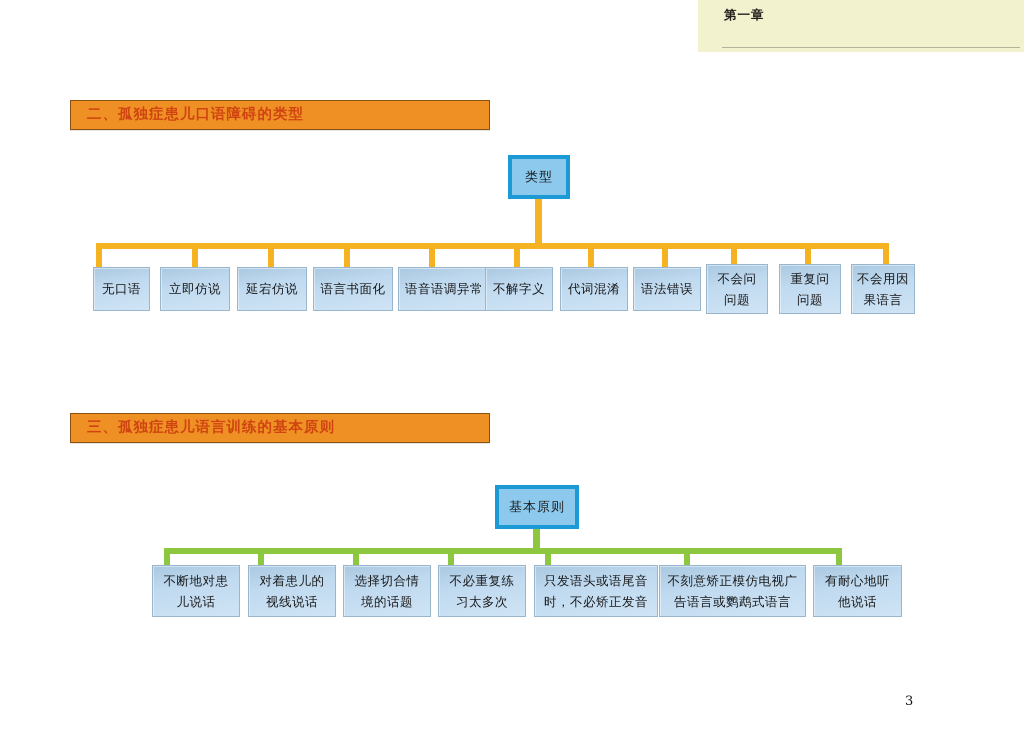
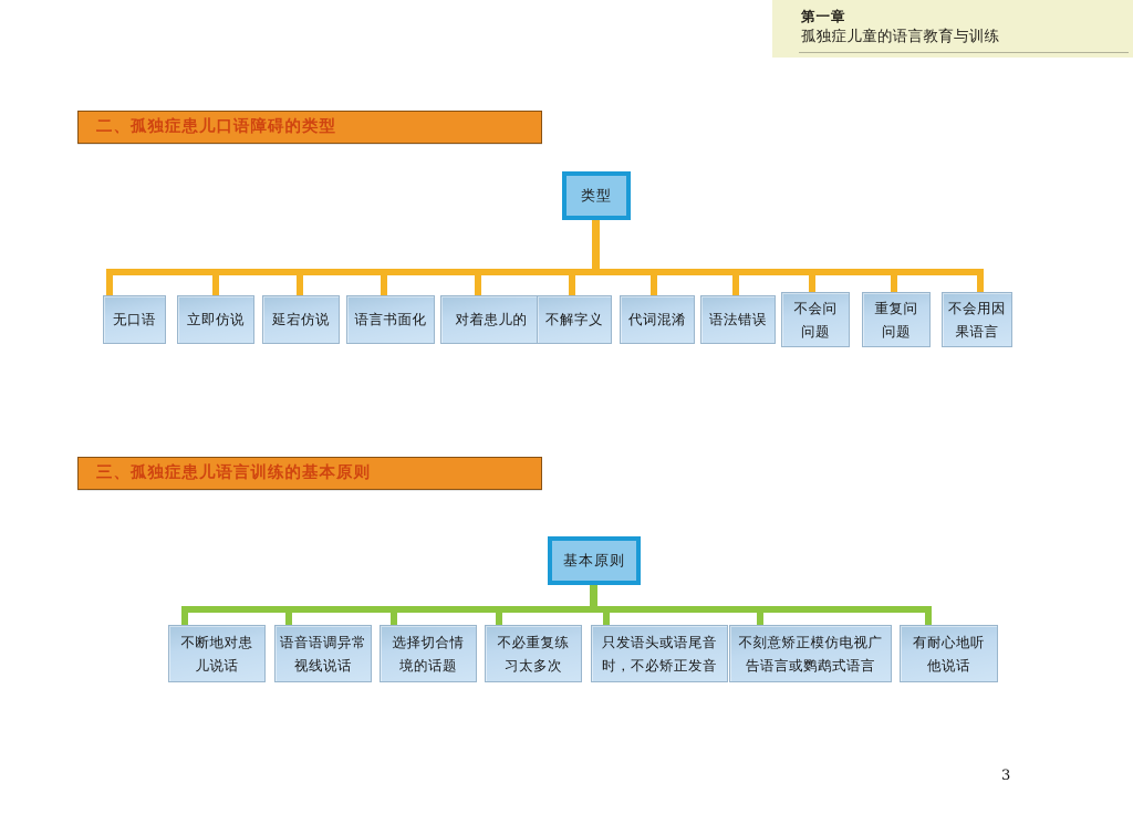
  第一章
+ 孤独症儿童的语言教育与训练
  二、孤独症患儿口语障碍的类型
  类型
  无口语
  立即仿说
  延宕仿说
  语言书面化
- 语音语调异常
+ 对着患儿的
  不解字义
  代词混淆
  语法错误
  不会问
  问题
  重复问
  问题
  不会用因
  果语言
  三、孤独症患儿语言训练的基本原则
  基本原则
  不断地对患
  儿说话
- 对着患儿的
+ 语音语调异常
  视线说话
  选择切合情
  境的话题
  不必重复练
  习太多次
  只发语头或语尾音
  时，不必矫正发音
  不刻意矫正模仿电视广
  告语言或鹦鹉式语言
  有耐心地听
  他说话
  3
